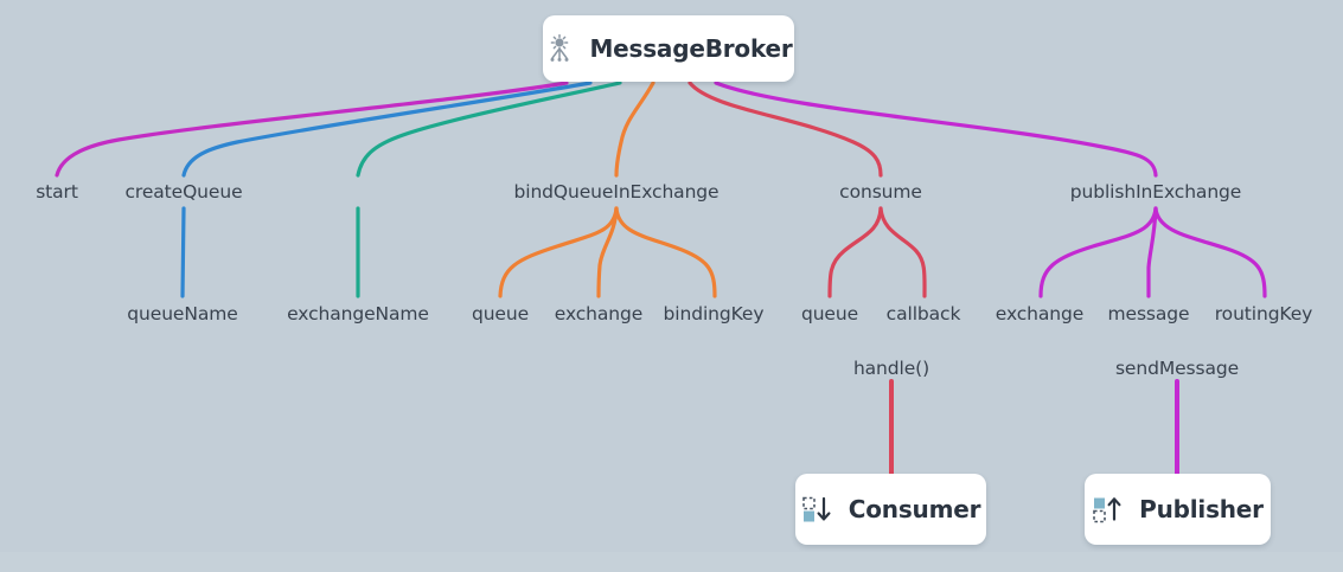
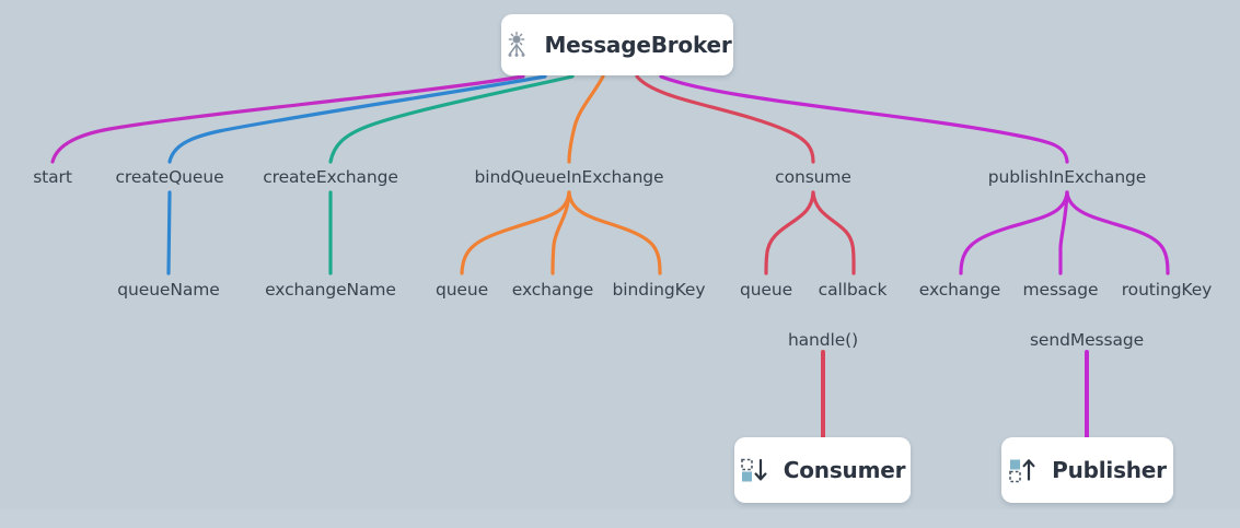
  MessageBroker
  Consumer
  Publisher
  start
  createQueue
+ createExchange
  bindQueueInExchange
  consume
  publishInExchange
  queueName
  exchangeName
  queue
  exchange
  bindingKey
  queue
  callback
  exchange
  message
  routingKey
  handle()
  sendMessage
